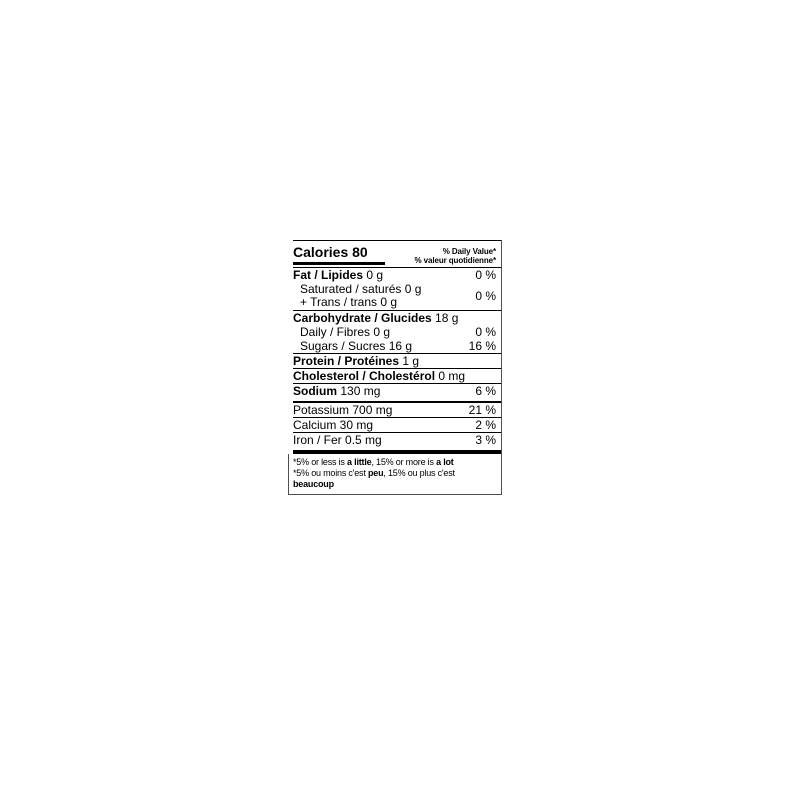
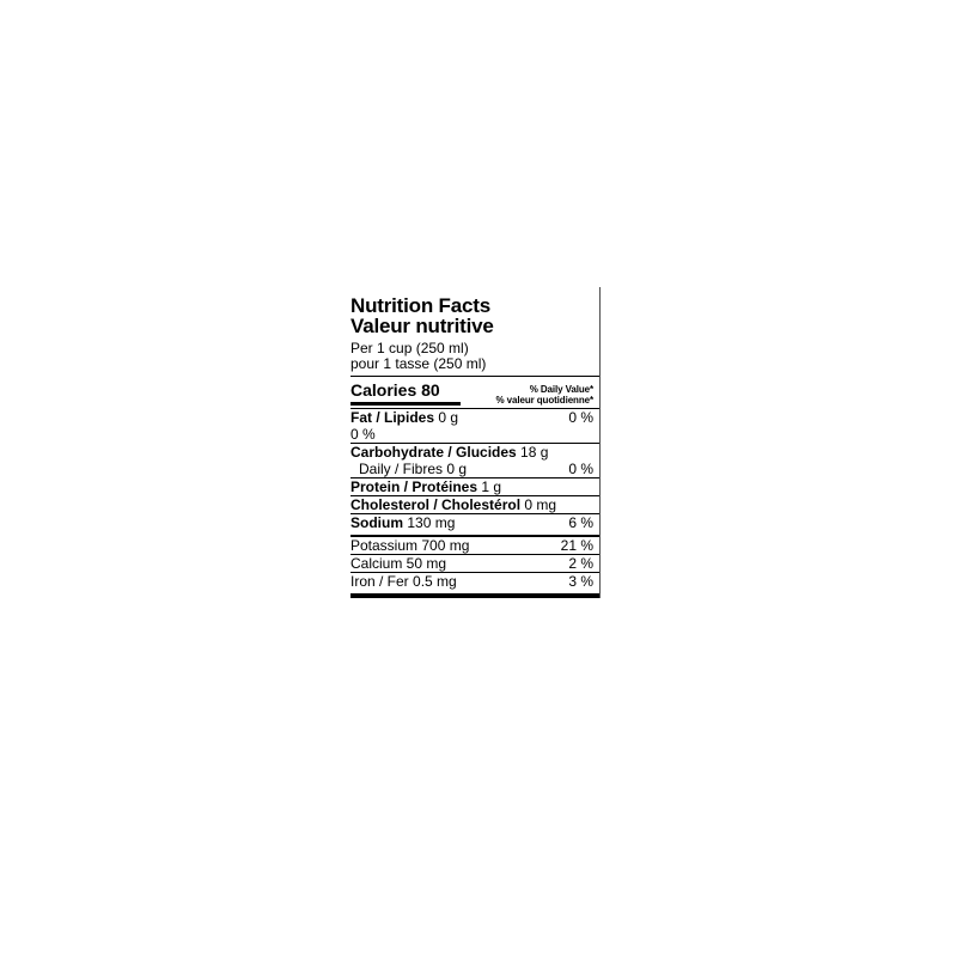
+ Nutrition Facts
+ Valeur nutritive
+ Per 1 cup (250 ml)
+ pour 1 tasse (250 ml)
  Calories 80
  % Daily Value*
  % valeur quotidienne*
  Fat / Lipides 0 g
  0 %
- Saturated / saturés 0 g
- + Trans / trans 0 g
  0 %
  Carbohydrate / Glucides 18 g
  Daily / Fibres 0 g
  0 %
- Sugars / Sucres 16 g
- 16 %
  Protein / Protéines 1 g
  Cholesterol / Cholestérol 0 mg
  Sodium 130 mg
  6 %
  Potassium 700 mg
  21 %
- Calcium 30 mg
+ Calcium 50 mg
  2 %
  Iron / Fer 0.5 mg
  3 %
- *5% or less is a little, 15% or more is a lot
- *5% ou moins c'est peu, 15% ou plus c'est beaucoup
